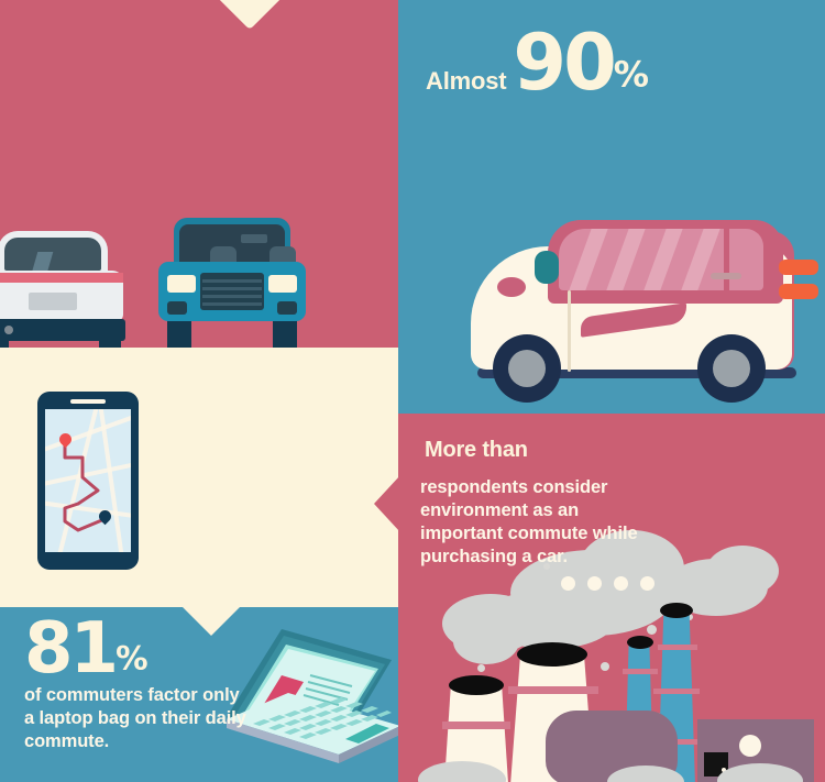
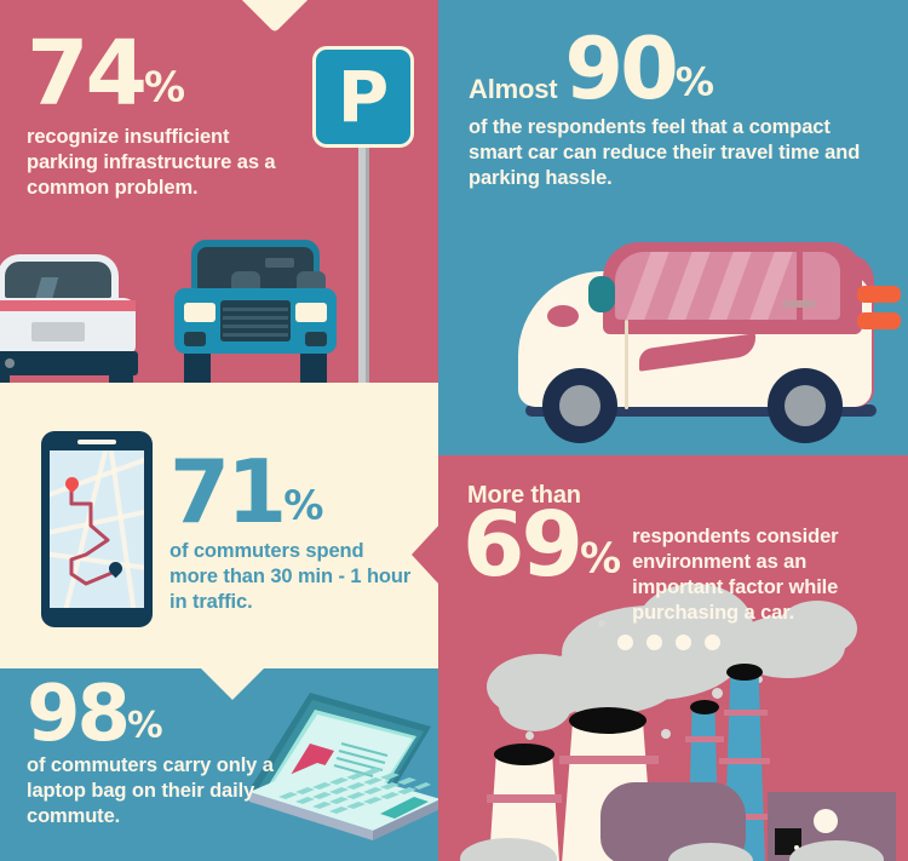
+ P
+ 74%
+ recognize insufficient parking infrastructure as a common problem.
  Almost
  90%
+ of the respondents feel that a compact smart car can reduce their travel time and parking hassle.
+ 71%
+ of commuters spend more than 30 min - 1 hour in traffic.
  More than
+ 69%
- respondents consider environment as an important commute while purchasing a car.
+ respondents consider environment as an important factor while purchasing a car.
- 81%
+ 98%
- of commuters factor only a laptop bag on their daily commute.
+ of commuters carry only a laptop bag on their daily commute.
